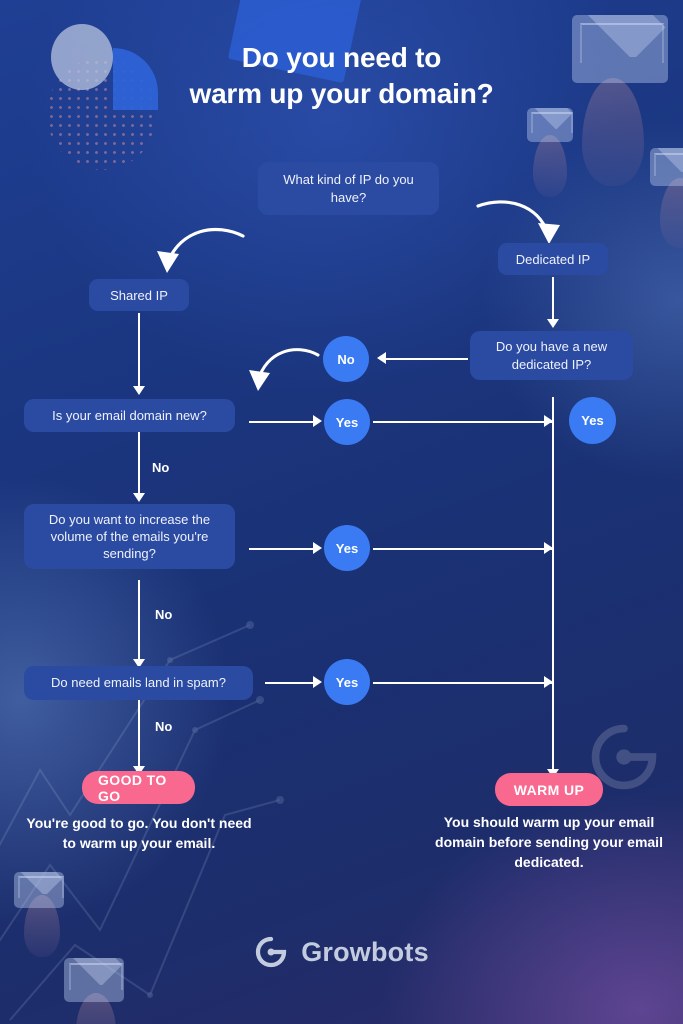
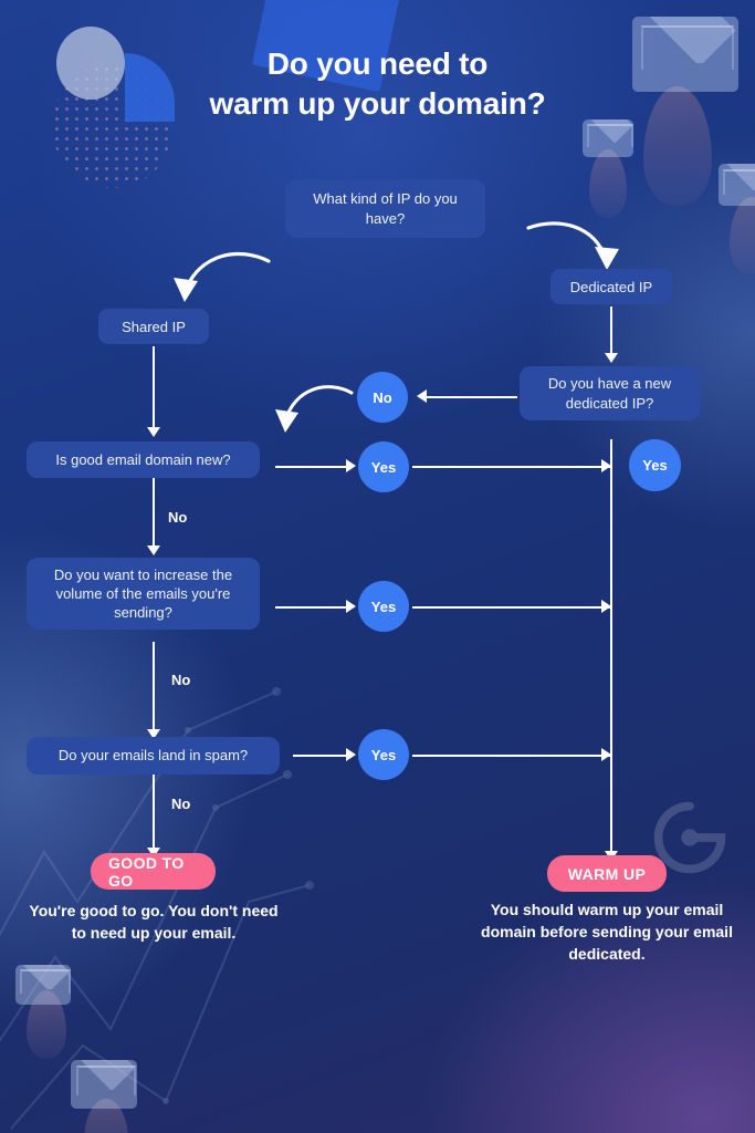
  Do you need to
  warm up your domain?
  What kind of IP do you have?
  Shared IP
  Dedicated IP
  Do you have a new dedicated IP?
  No
- Is your email domain new?
+ Is good email domain new?
  Yes
  Yes
  No
  Do you want to increase the volume of the emails you're sending?
  Yes
  No
- Do need emails land in spam?
+ Do your emails land in spam?
  Yes
  No
  GOOD TO GO
- You're good to go. You don't need to warm up your email.
+ You're good to go. You don't need to need up your email.
  WARM UP
  You should warm up your email domain before sending your email dedicated.
- Growbots
